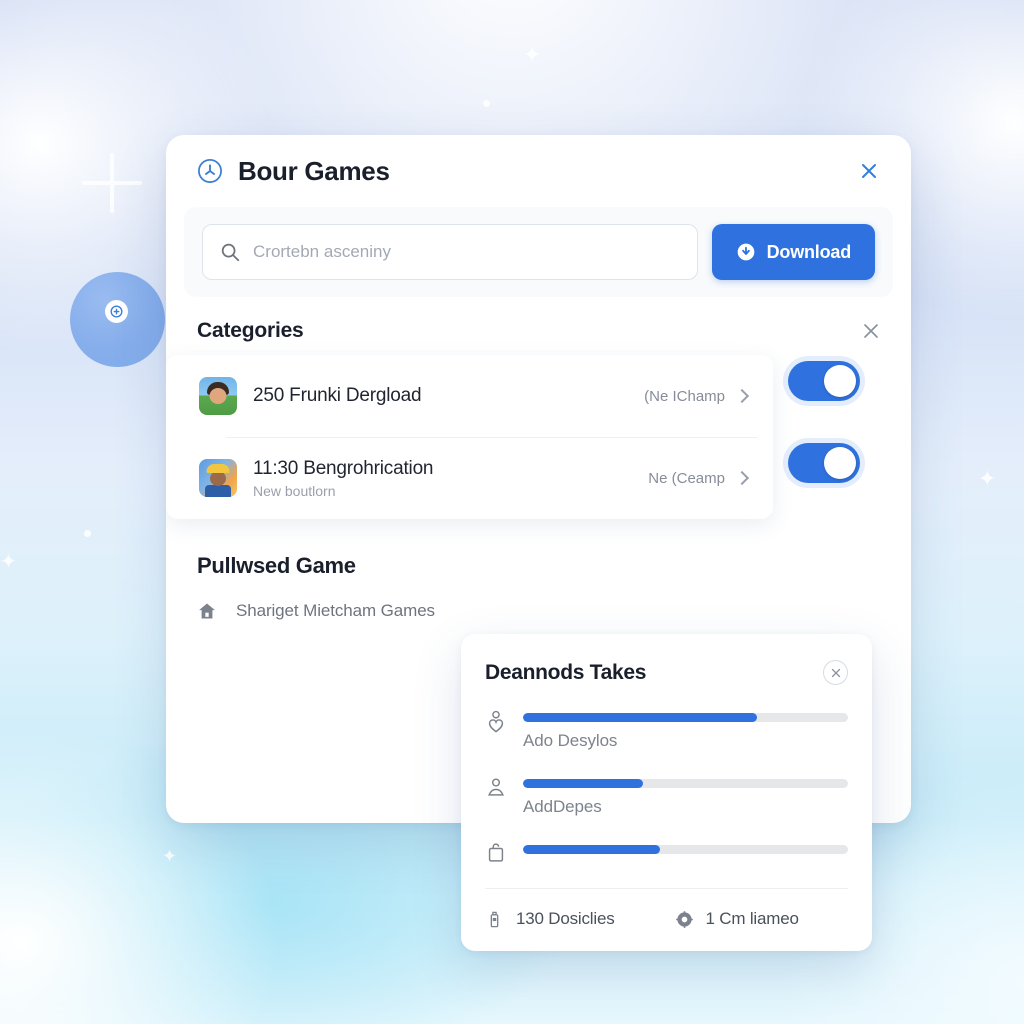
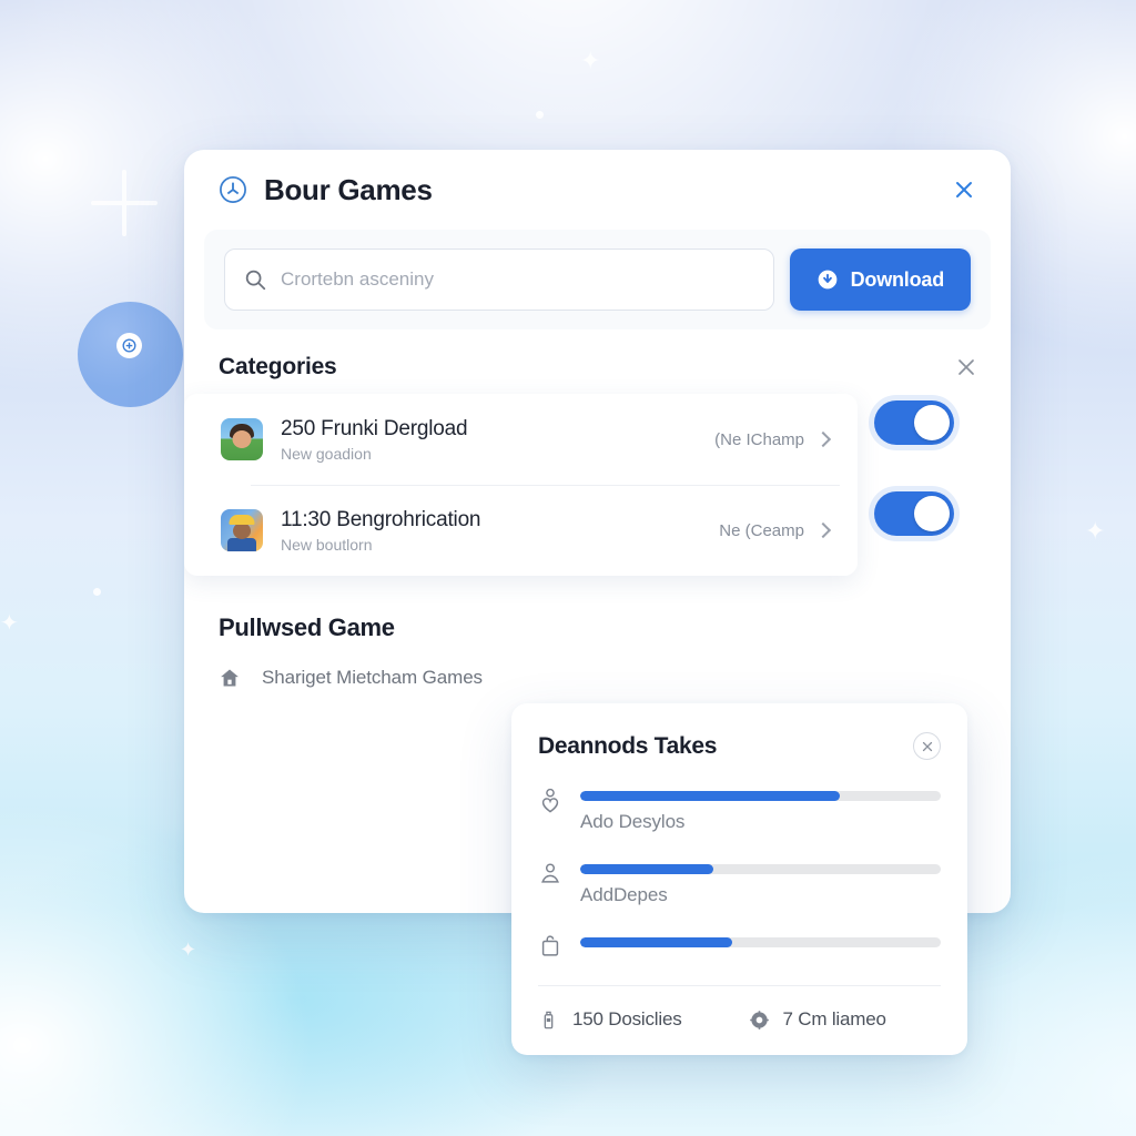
  ✦
  ✦
  ✦
  Bour Games
  Crortebn asceniny
  Download
  Categories
  250 Frunki Dergload
+ New goadion
  (Ne IChamp
  11:30 Bengrohrication
  New boutlorn
  Ne (Ceamp
  Pullwsed Game
  Shariget Mietcham Games
  Deannods Takes
  Ado Desylos
  AddDepes
- 130 Dosiclies
+ 150 Dosiclies
- 1 Cm liameo
+ 7 Cm liameo
